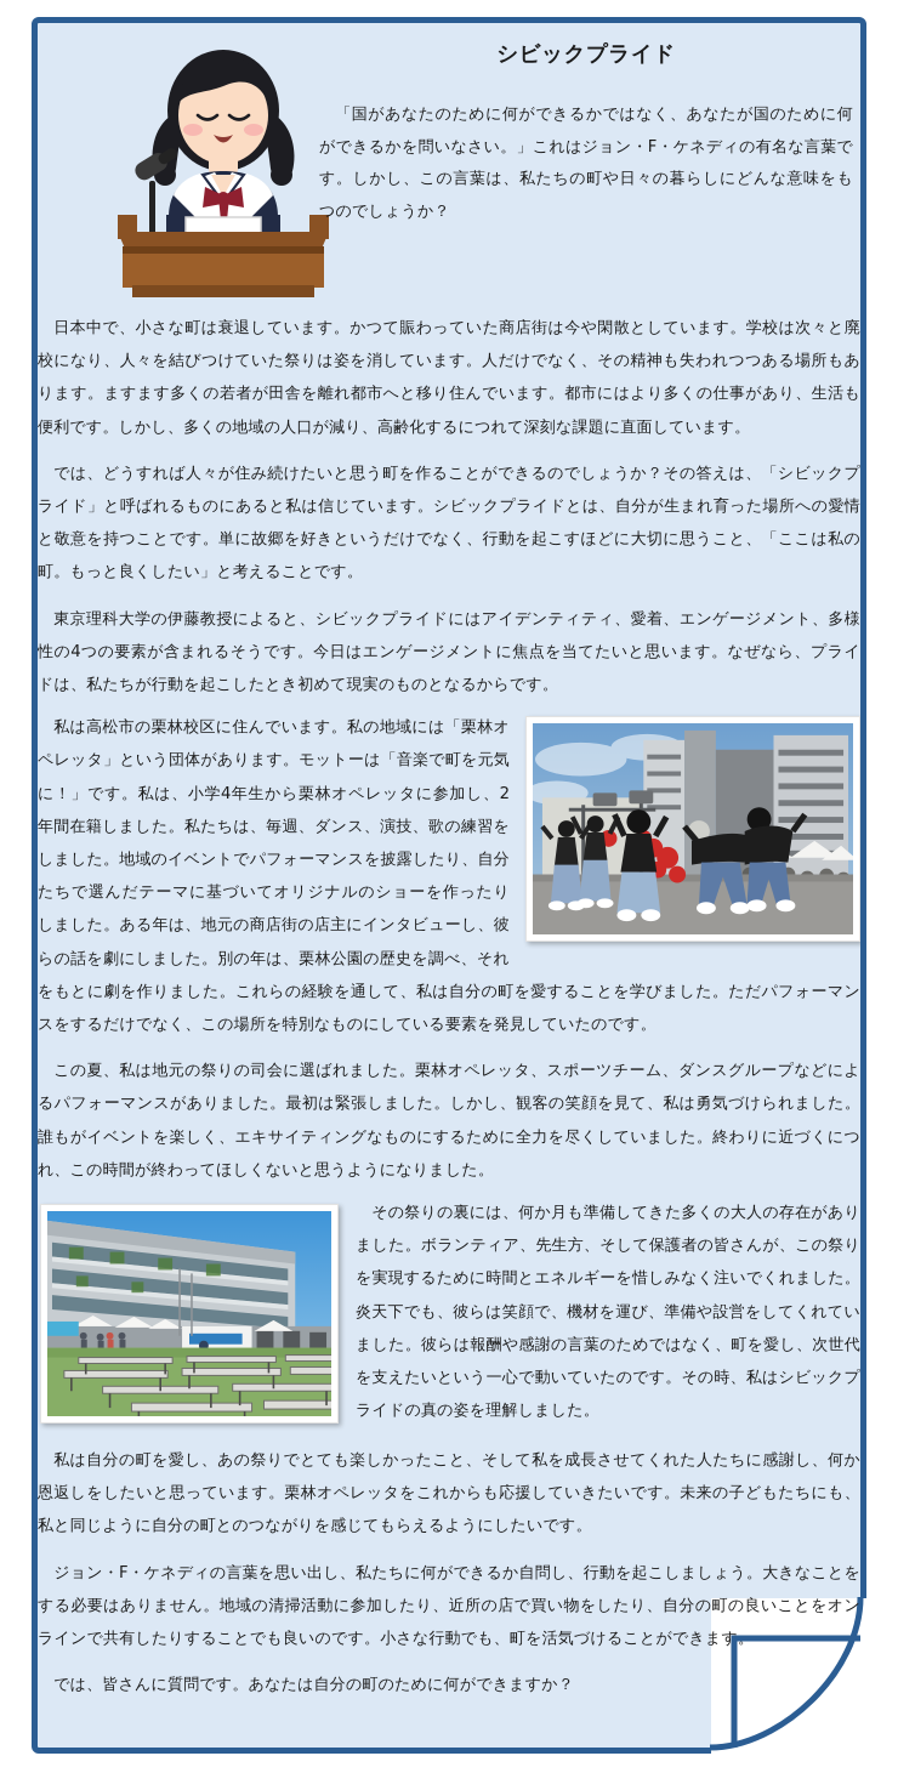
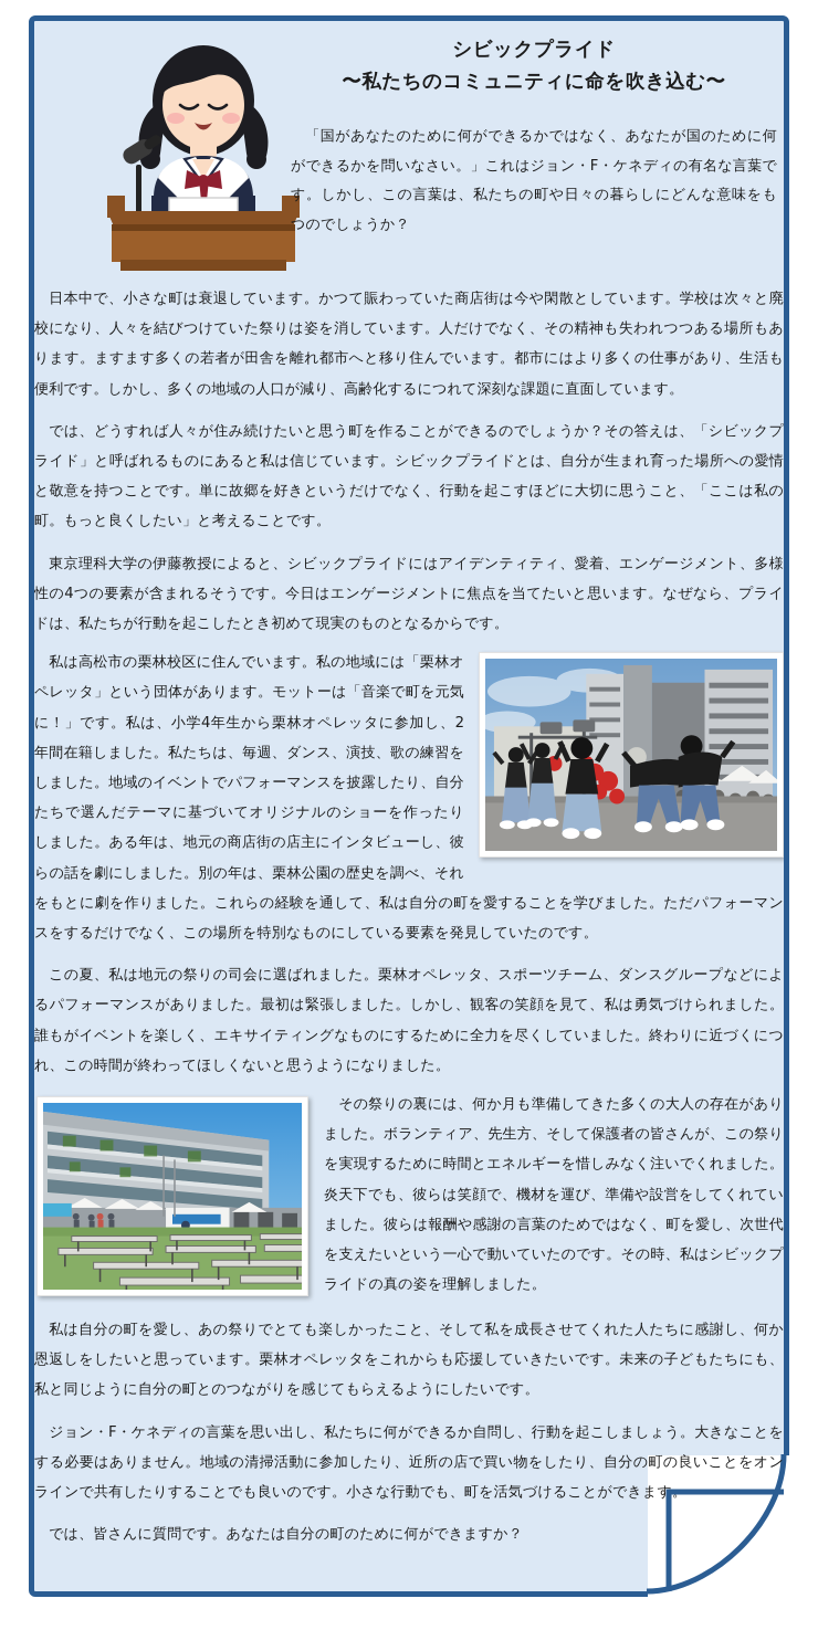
  シビックプライド
+ 〜私たちのコミュニティに命を吹き込む〜
  「国があなたのために何ができるかではなく、あなたが国のために何ができるかを問いなさい。」これはジョン・F・ケネディの有名な言葉です。しかし、この言葉は、私たちの町や日々の暮らしにどんな意味をもつのでしょうか？
  日本中で、小さな町は衰退しています。かつて賑わっていた商店街は今や閑散としています。学校は次々と廃校になり、人々を結びつけていた祭りは姿を消しています。人だけでなく、その精神も失われつつある場所もあります。ますます多くの若者が田舎を離れ都市へと移り住んでいます。都市にはより多くの仕事があり、生活も便利です。しかし、多くの地域の人口が減り、高齢化するにつれて深刻な課題に直面しています。
  では、どうすれば人々が住み続けたいと思う町を作ることができるのでしょうか？その答えは、「シビックプライド」と呼ばれるものにあると私は信じています。シビックプライドとは、自分が生まれ育った場所への愛情と敬意を持つことです。単に故郷を好きというだけでなく、行動を起こすほどに大切に思うこと、「ここは私の町。もっと良くしたい」と考えることです。
  東京理科大学の伊藤教授によると、シビックプライドにはアイデンティティ、愛着、エンゲージメント、多様性の4つの要素が含まれるそうです。今日はエンゲージメントに焦点を当てたいと思います。なぜなら、プライドは、私たちが行動を起こしたとき初めて現実のものとなるからです。
  私は高松市の栗林校区に住んでいます。私の地域には「栗林オペレッタ」という団体があります。モットーは「音楽で町を元気に！」です。私は、小学4年生から栗林オペレッタに参加し、2年間在籍しました。私たちは、毎週、ダンス、演技、歌の練習をしました。地域のイベントでパフォーマンスを披露したり、自分たちで選んだテーマに基づいてオリジナルのショーを作ったりしました。ある年は、地元の商店街の店主にインタビューし、彼らの話を劇にしました。別の年は、栗林公園の歴史を調べ、それをもとに劇を作りました。これらの経験を通して、私は自分の町を愛することを学びました。ただパフォーマンスをするだけでなく、この場所を特別なものにしている要素を発見していたのです。
  この夏、私は地元の祭りの司会に選ばれました。栗林オペレッタ、スポーツチーム、ダンスグループなどによるパフォーマンスがありました。最初は緊張しました。しかし、観客の笑顔を見て、私は勇気づけられました。誰もがイベントを楽しく、エキサイティングなものにするために全力を尽くしていました。終わりに近づくにつれ、この時間が終わってほしくないと思うようになりました。
  その祭りの裏には、何か月も準備してきた多くの大人の存在がありました。ボランティア、先生方、そして保護者の皆さんが、この祭りを実現するために時間とエネルギーを惜しみなく注いでくれました。炎天下でも、彼らは笑顔で、機材を運び、準備や設営をしてくれていました。彼らは報酬や感謝の言葉のためではなく、町を愛し、次世代を支えたいという一心で動いていたのです。その時、私はシビックプライドの真の姿を理解しました。
  私は自分の町を愛し、あの祭りでとても楽しかったこと、そして私を成長させてくれた人たちに感謝し、何か恩返しをしたいと思っています。栗林オペレッタをこれからも応援していきたいです。未来の子どもたちにも、私と同じように自分の町とのつながりを感じてもらえるようにしたいです。
  ジョン・F・ケネディの言葉を思い出し、私たちに何ができるか自問し、行動を起こしましょう。大きなことをする必要はありません。地域の清掃活動に参加したり、近所の店で買い物をしたり、自分の町の良いことをオンラインで共有したりすることでも良いのです。小さな行動でも、町を活気づけることができます。
  では、皆さんに質問です。あなたは自分の町のために何ができますか？
